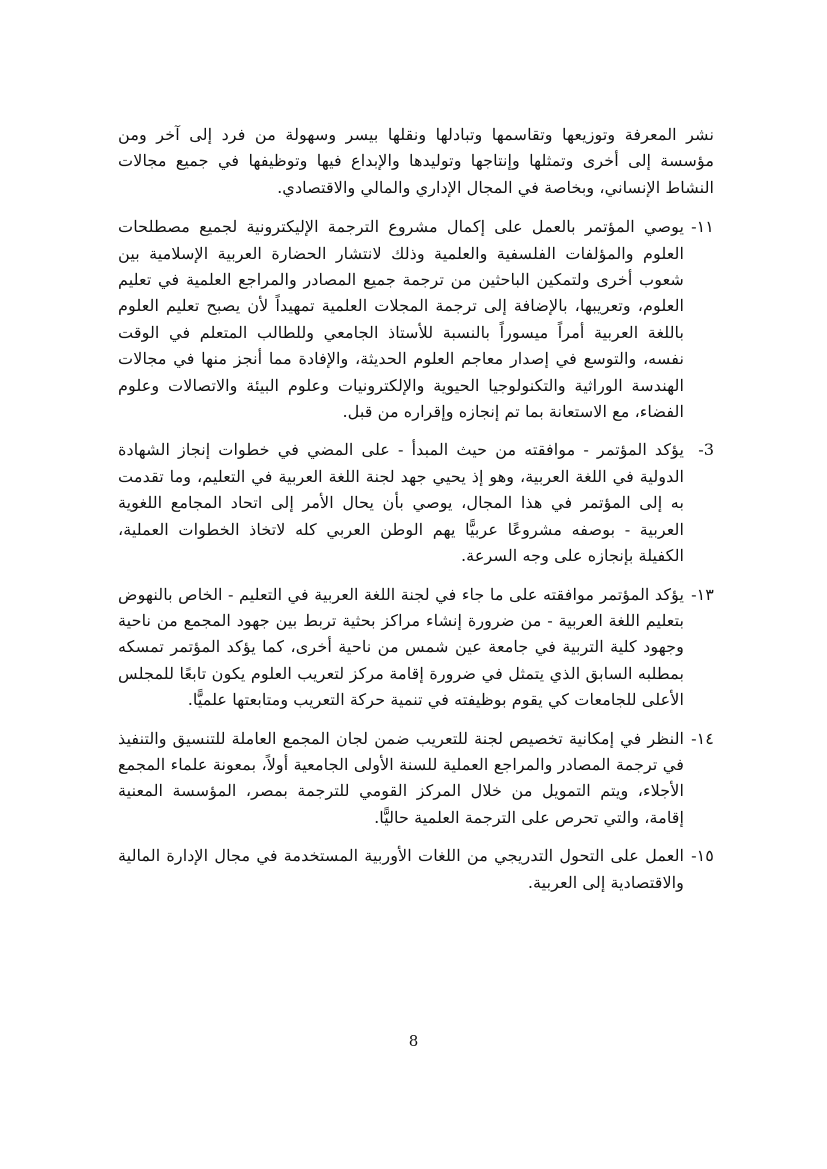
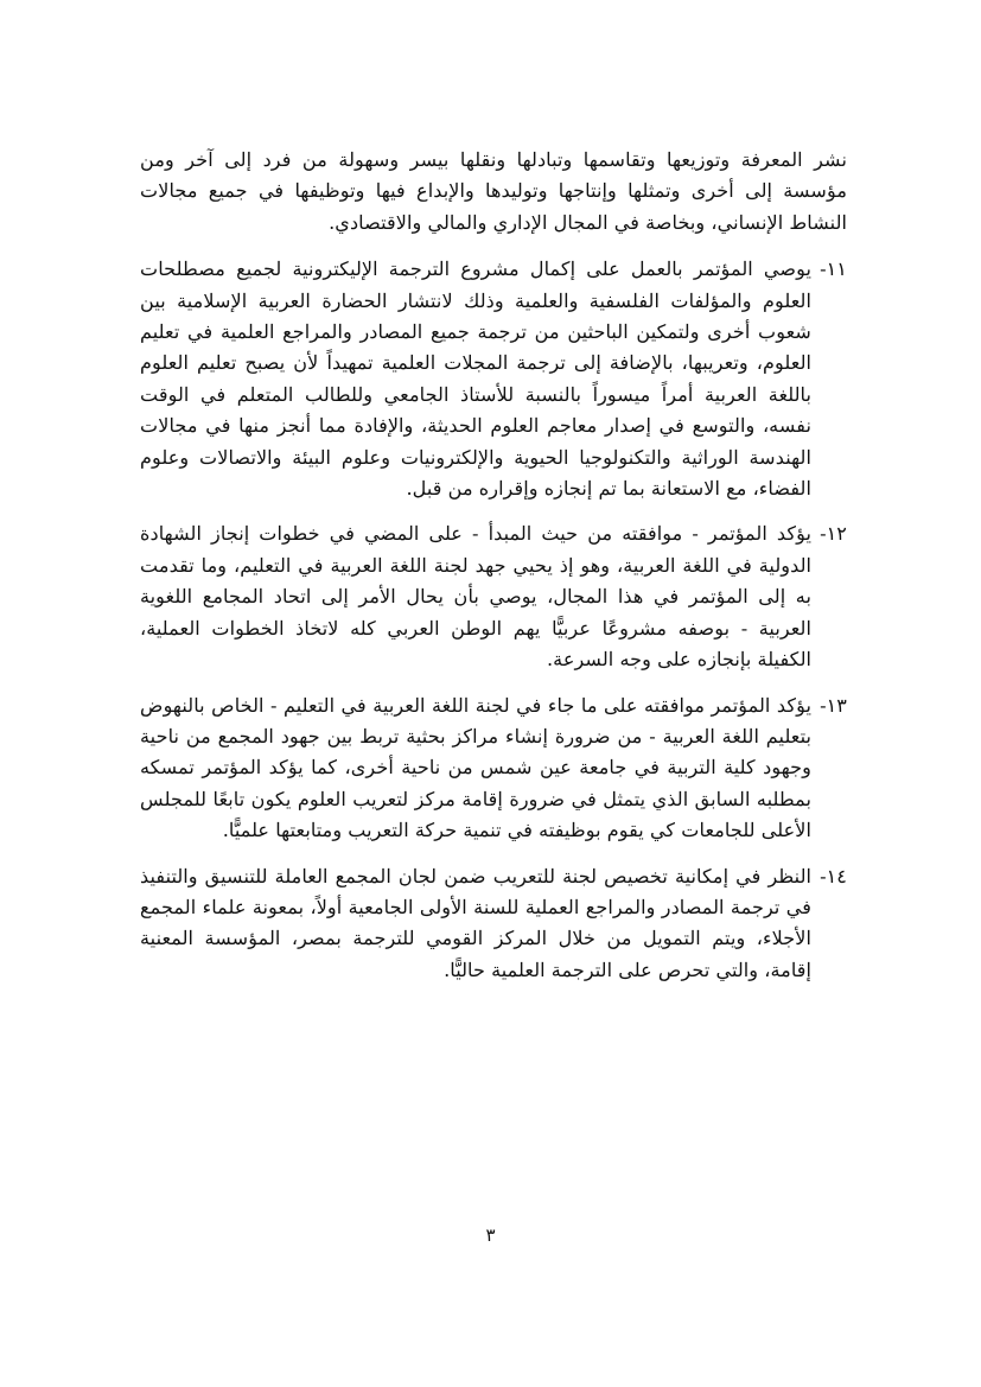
  نشر المعرفة وتوزيعها وتقاسمها وتبادلها ونقلها بيسر وسهولة من فرد إلى آخر ومن مؤسسة إلى أخرى وتمثلها وإنتاجها وتوليدها والإبداع فيها وتوظيفها في جميع مجالات النشاط الإنساني، وبخاصة في المجال الإداري والمالي والاقتصادي.
  ١١-
  يوصي المؤتمر بالعمل على إكمال مشروع الترجمة الإليكترونية لجميع مصطلحات العلوم والمؤلفات الفلسفية والعلمية وذلك لانتشار الحضارة العربية الإسلامية بين شعوب أخرى ولتمكين الباحثين من ترجمة جميع المصادر والمراجع العلمية في تعليم العلوم، وتعريبها، بالإضافة إلى ترجمة المجلات العلمية تمهيداً لأن يصبح تعليم العلوم باللغة العربية أمراً ميسوراً بالنسبة للأستاذ الجامعي وللطالب المتعلم في الوقت نفسه، والتوسع في إصدار معاجم العلوم الحديثة، والإفادة مما أنجز منها في مجالات الهندسة الوراثية والتكنولوجيا الحيوية والإلكترونيات وعلوم البيئة والاتصالات وعلوم الفضاء، مع الاستعانة بما تم إنجازه وإقراره من قبل.
- 3-
+ ١٢-
  يؤكد المؤتمر - موافقته من حيث المبدأ - على المضي في خطوات إنجاز الشهادة الدولية في اللغة العربية، وهو إذ يحيي جهد لجنة اللغة العربية في التعليم، وما تقدمت به إلى المؤتمر في هذا المجال، يوصي بأن يحال الأمر إلى اتحاد المجامع اللغوية العربية - بوصفه مشروعًا عربيًّا يهم الوطن العربي كله لاتخاذ الخطوات العملية، الكفيلة بإنجازه على وجه السرعة.
  ١٣-
  يؤكد المؤتمر موافقته على ما جاء في لجنة اللغة العربية في التعليم - الخاص بالنهوض بتعليم اللغة العربية - من ضرورة إنشاء مراكز بحثية تربط بين جهود المجمع من ناحية وجهود كلية التربية في جامعة عين شمس من ناحية أخرى، كما يؤكد المؤتمر تمسكه بمطلبه السابق الذي يتمثل في ضرورة إقامة مركز لتعريب العلوم يكون تابعًا للمجلس الأعلى للجامعات كي يقوم بوظيفته في تنمية حركة التعريب ومتابعتها علميًّا.
  ١٤-
  النظر في إمكانية تخصيص لجنة للتعريب ضمن لجان المجمع العاملة للتنسيق والتنفيذ في ترجمة المصادر والمراجع العملية للسنة الأولى الجامعية أولاً، بمعونة علماء المجمع الأجلاء، ويتم التمويل من خلال المركز القومي للترجمة بمصر، المؤسسة المعنية إقامة، والتي تحرص على الترجمة العلمية حاليًّا.
- ١٥-
- العمل على التحول التدريجي من اللغات الأوربية المستخدمة في مجال الإدارة المالية والاقتصادية إلى العربية.
- 8
+ ٣
